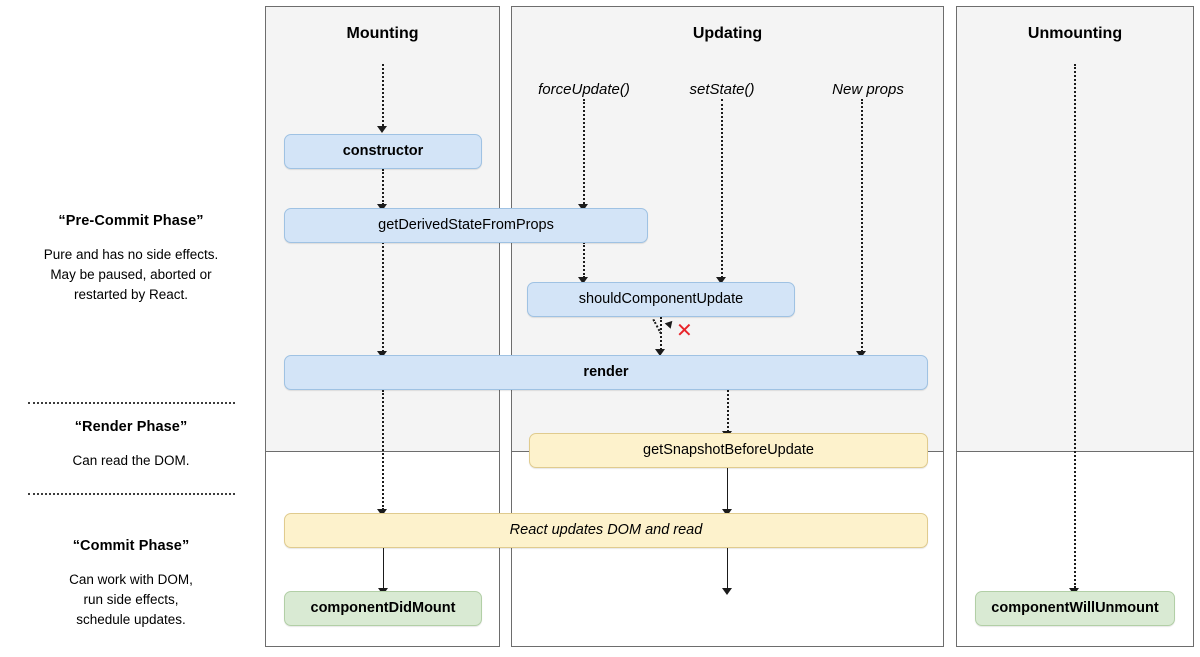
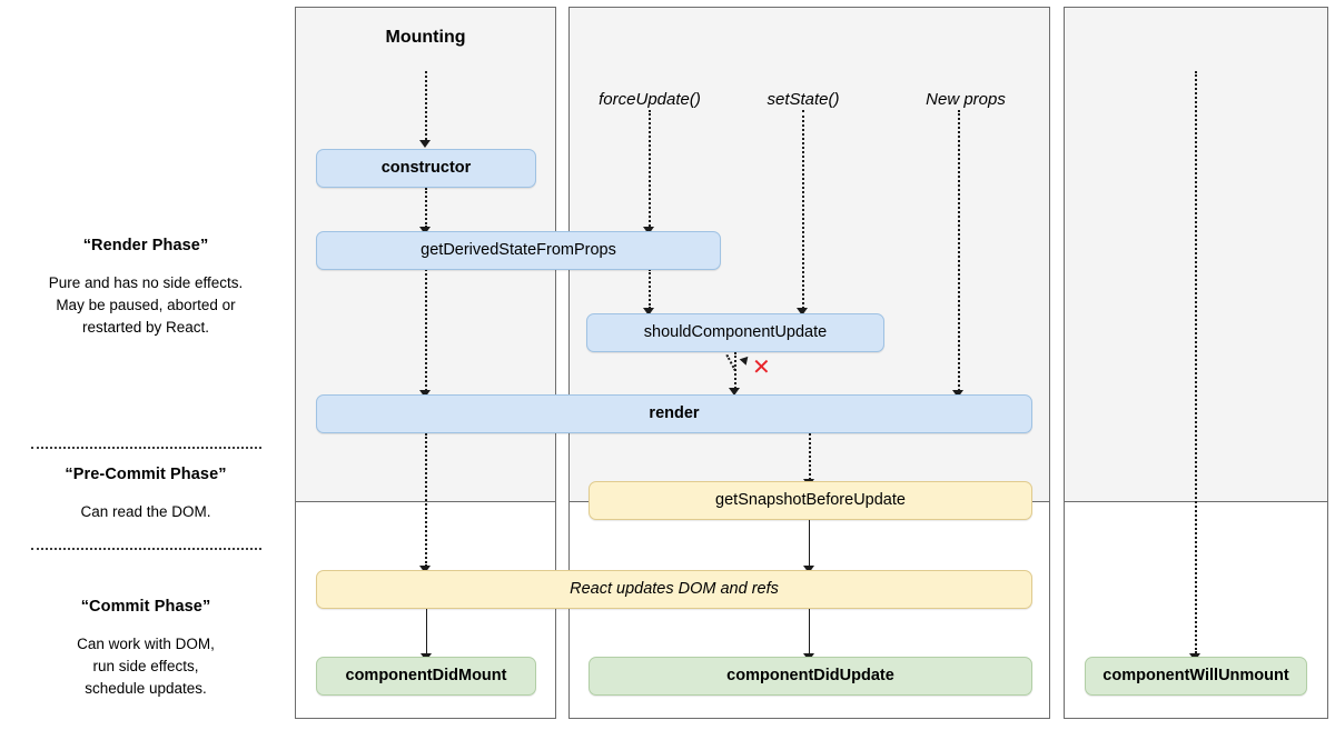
- “Pre-Commit Phase”
+ “Render Phase”
  Pure and has no side effects.
  May be paused, aborted or
  restarted by React.
- “Render Phase”
+ “Pre-Commit Phase”
  Can read the DOM.
  “Commit Phase”
  Can work with DOM,
  run side effects,
  schedule updates.
  Mounting
- Updating
- Unmounting
  forceUpdate()
  setState()
  New props
  ✕
  constructor
  getDerivedStateFromProps
  shouldComponentUpdate
  render
  getSnapshotBeforeUpdate
- React updates DOM and read
+ React updates DOM and refs
  componentDidMount
+ componentDidUpdate
  componentWillUnmount
